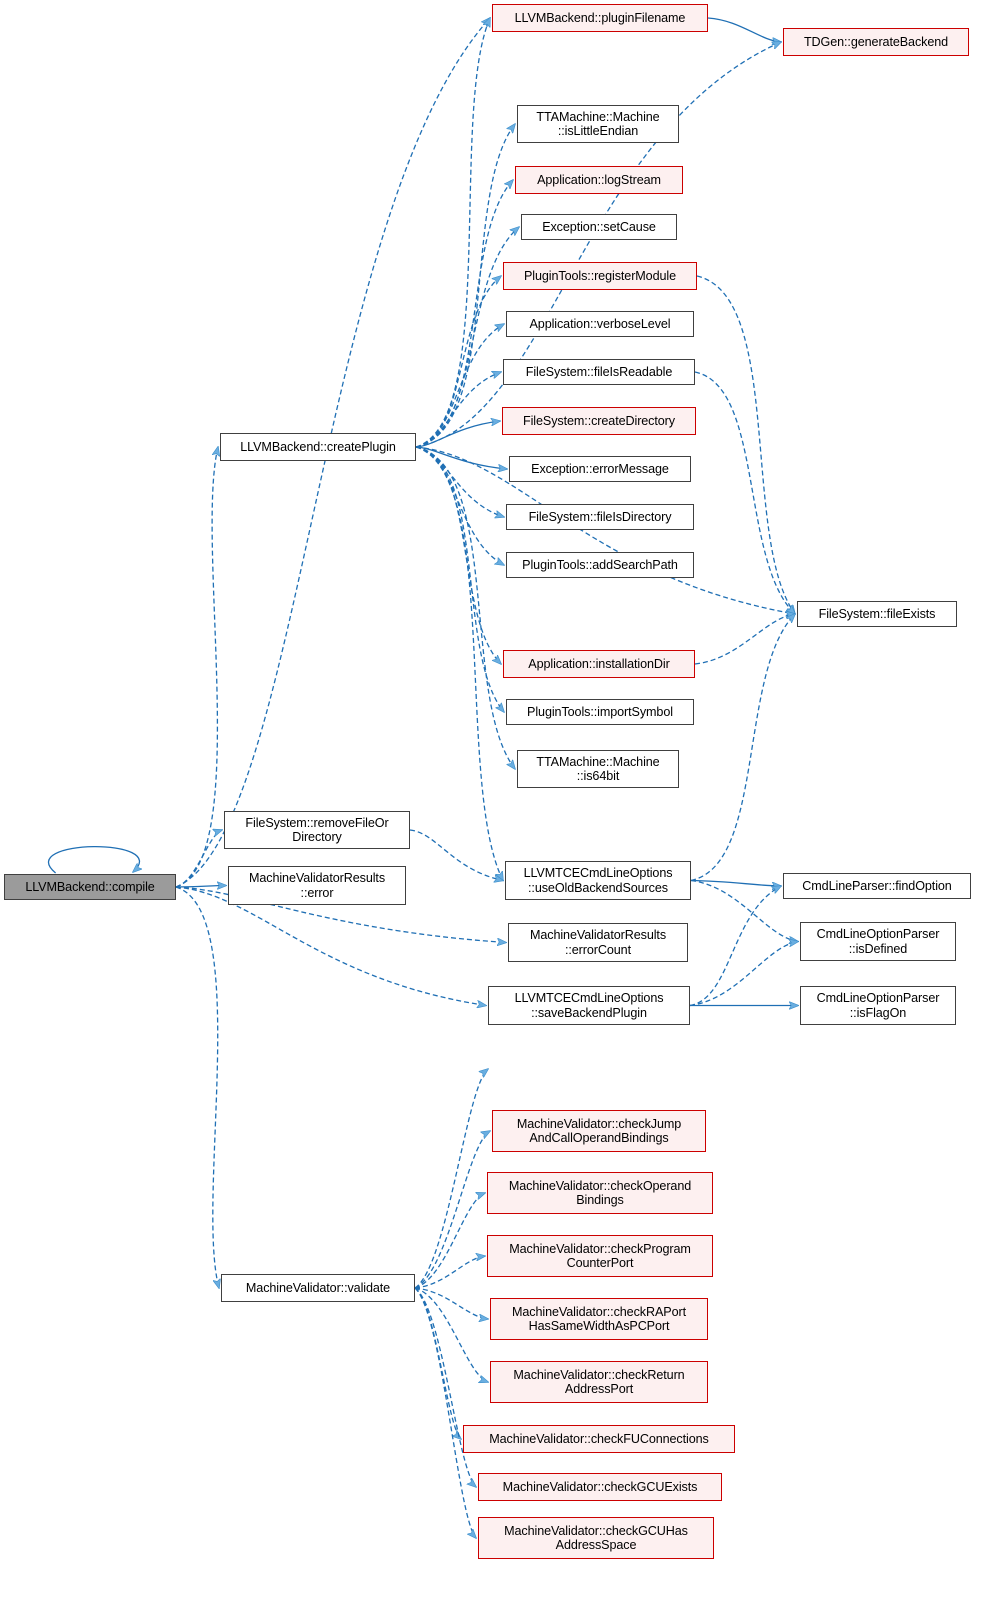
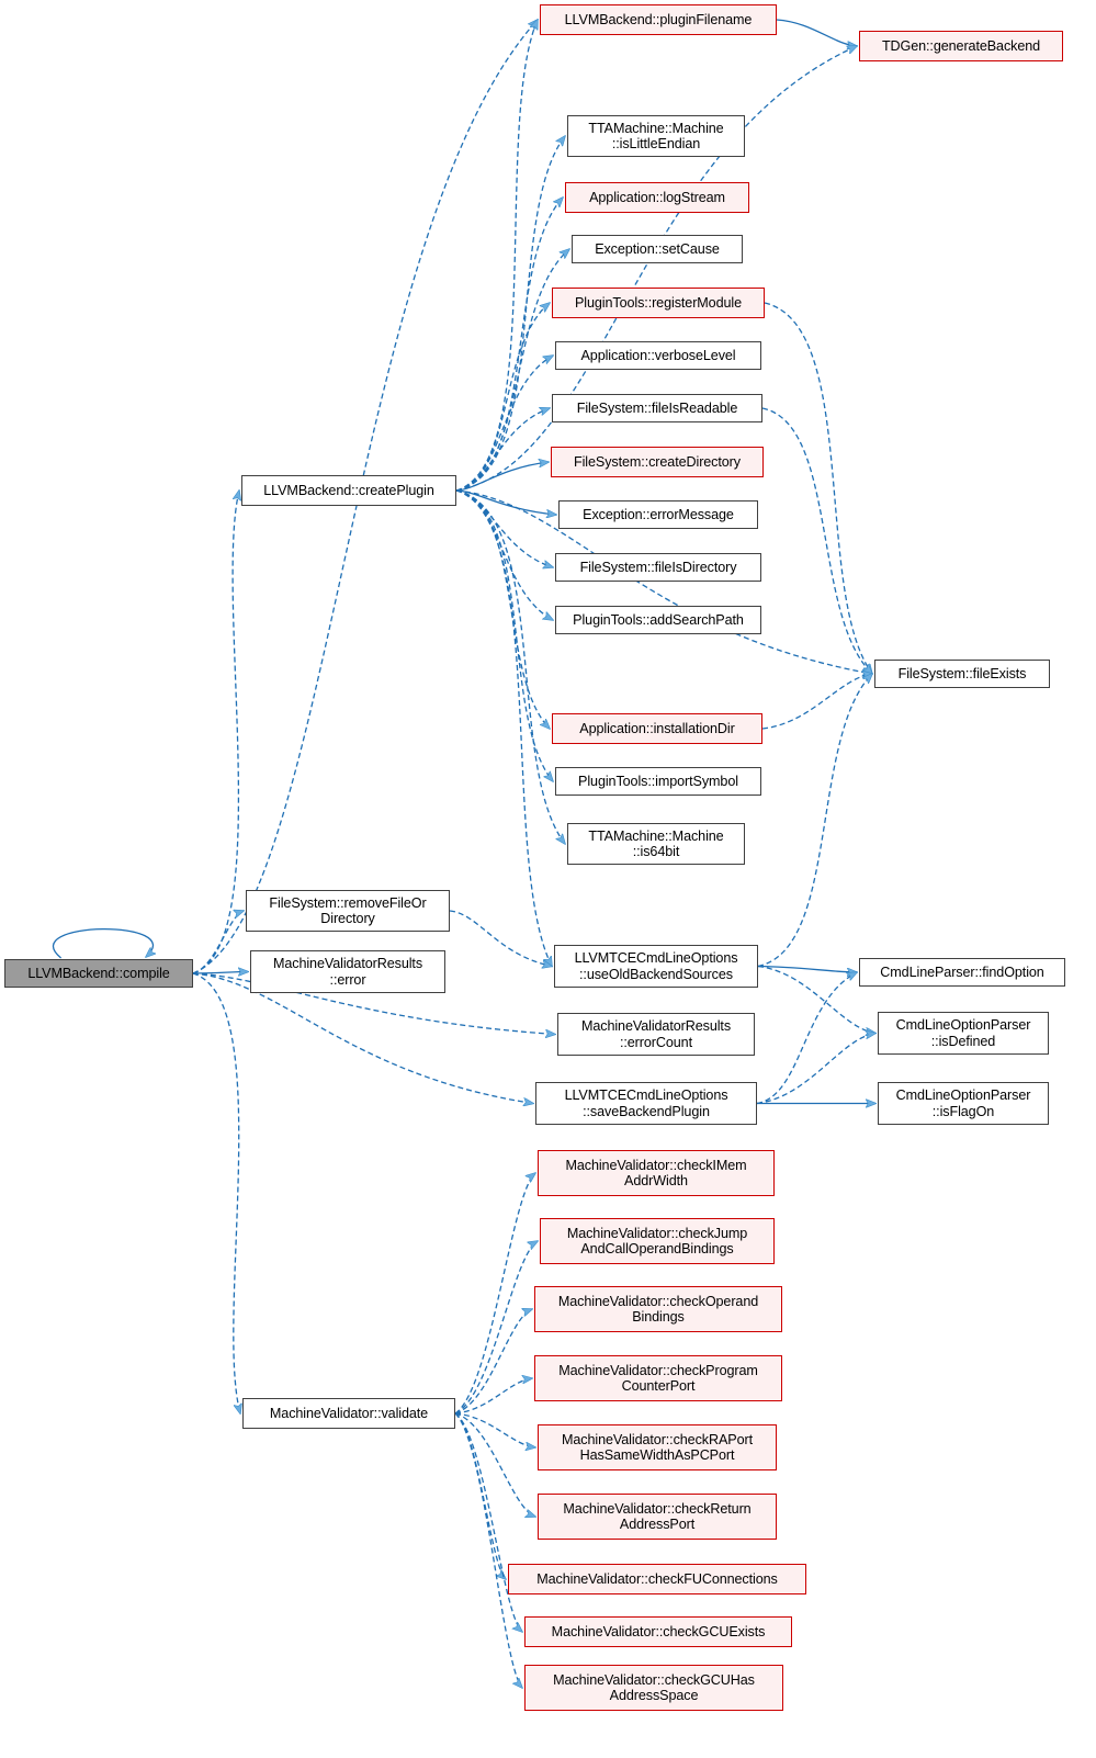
  LLVMBackend::pluginFilename
  TDGen::generateBackend
  TTAMachine::Machine
  ::isLittleEndian
  Application::logStream
  Exception::setCause
  PluginTools::registerModule
  Application::verboseLevel
  FileSystem::fileIsReadable
  FileSystem::createDirectory
  Exception::errorMessage
  FileSystem::fileIsDirectory
  PluginTools::addSearchPath
  FileSystem::fileExists
  Application::installationDir
  PluginTools::importSymbol
  TTAMachine::Machine
  ::is64bit
  LLVMBackend::createPlugin
  FileSystem::removeFileOr
  Directory
  MachineValidatorResults
  ::error
  LLVMBackend::compile
  LLVMTCECmdLineOptions
  ::useOldBackendSources
  CmdLineParser::findOption
  MachineValidatorResults
  ::errorCount
  CmdLineOptionParser
  ::isDefined
  LLVMTCECmdLineOptions
  ::saveBackendPlugin
  CmdLineOptionParser
  ::isFlagOn
+ MachineValidator::checkIMem
+ AddrWidth
  MachineValidator::checkJump
  AndCallOperandBindings
  MachineValidator::checkOperand
  Bindings
  MachineValidator::checkProgram
  CounterPort
  MachineValidator::checkRAPort
  HasSameWidthAsPCPort
  MachineValidator::checkReturn
  AddressPort
  MachineValidator::validate
  MachineValidator::checkFUConnections
  MachineValidator::checkGCUExists
  MachineValidator::checkGCUHas
  AddressSpace
